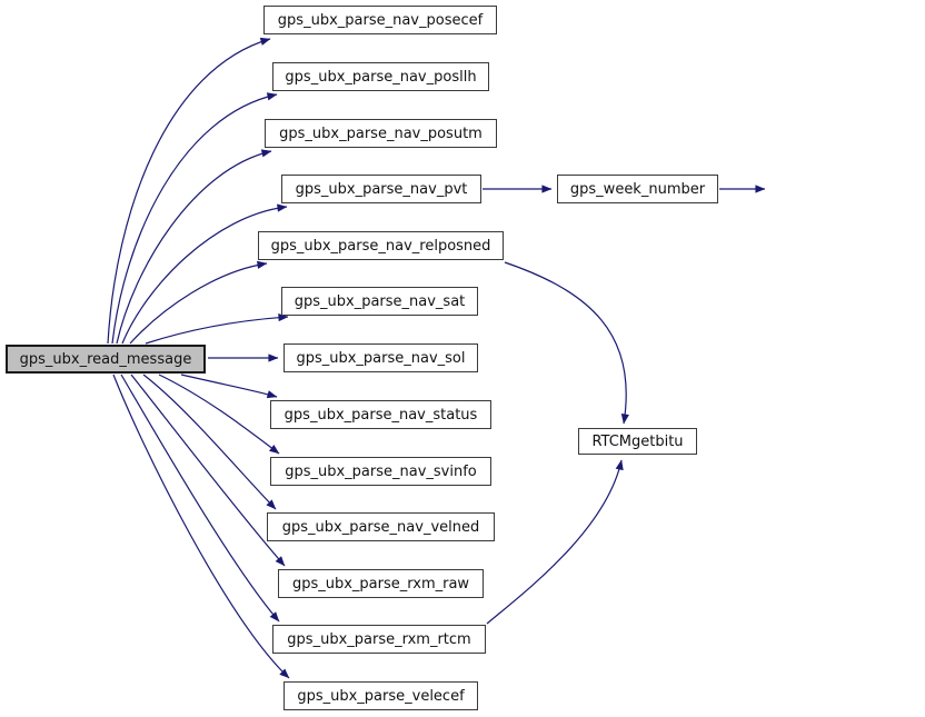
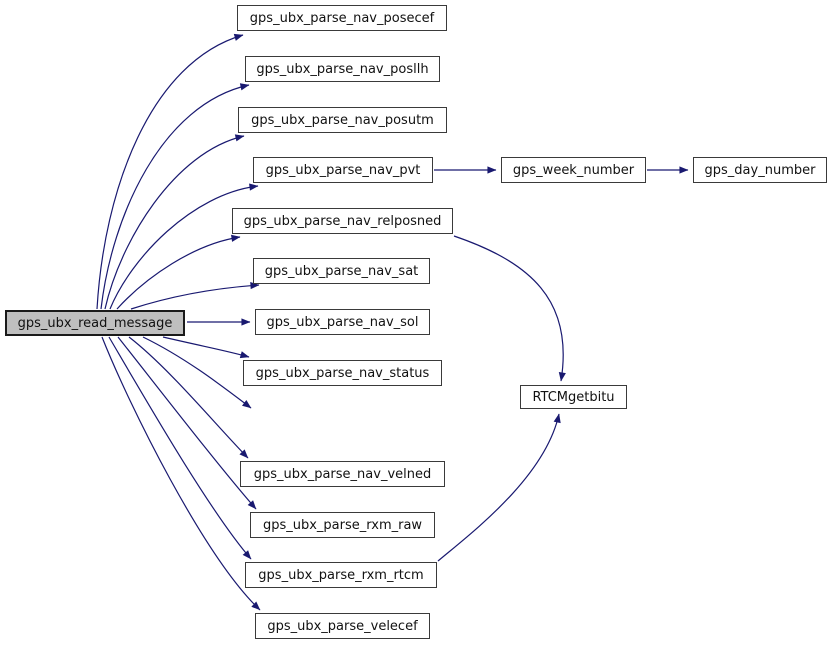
  gps_ubx_read_message
  gps_ubx_parse_nav_posecef
  gps_ubx_parse_nav_posllh
  gps_ubx_parse_nav_posutm
  gps_ubx_parse_nav_pvt
  gps_ubx_parse_nav_relposned
  gps_ubx_parse_nav_sat
  gps_ubx_parse_nav_sol
  gps_ubx_parse_nav_status
- gps_ubx_parse_nav_svinfo
  gps_ubx_parse_nav_velned
  gps_ubx_parse_rxm_raw
  gps_ubx_parse_rxm_rtcm
  gps_ubx_parse_velecef
  gps_week_number
+ gps_day_number
  RTCMgetbitu
